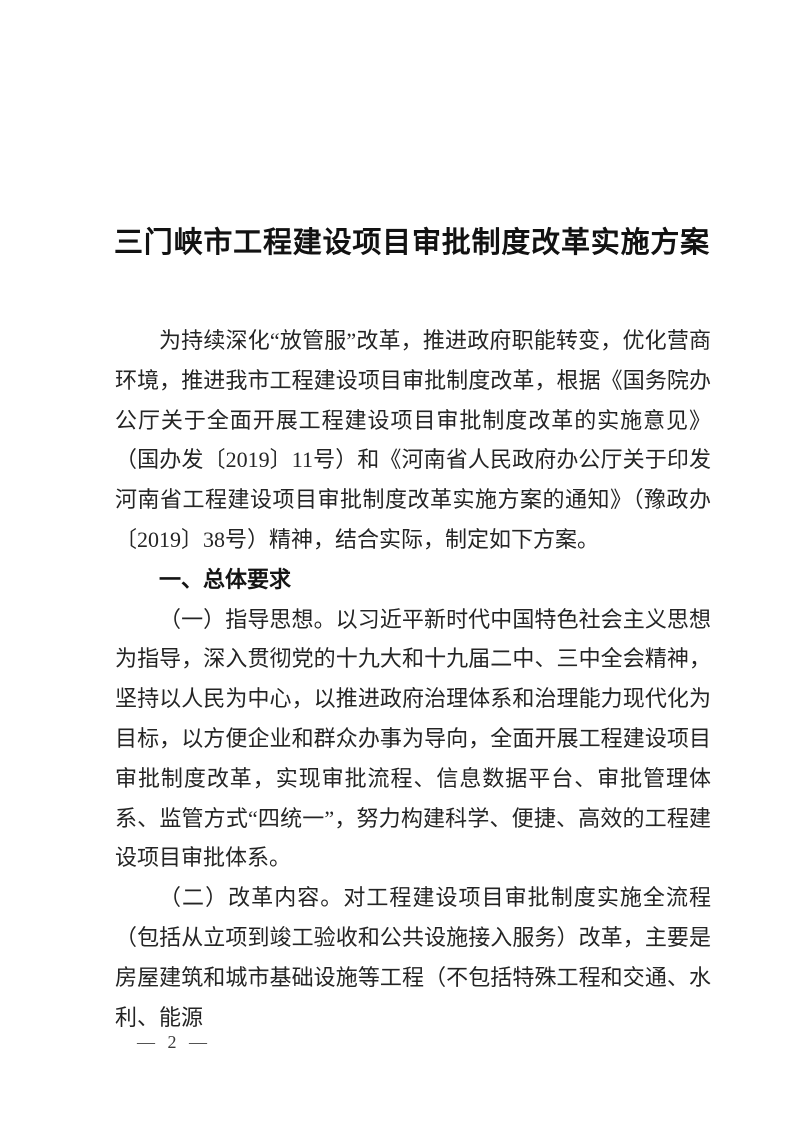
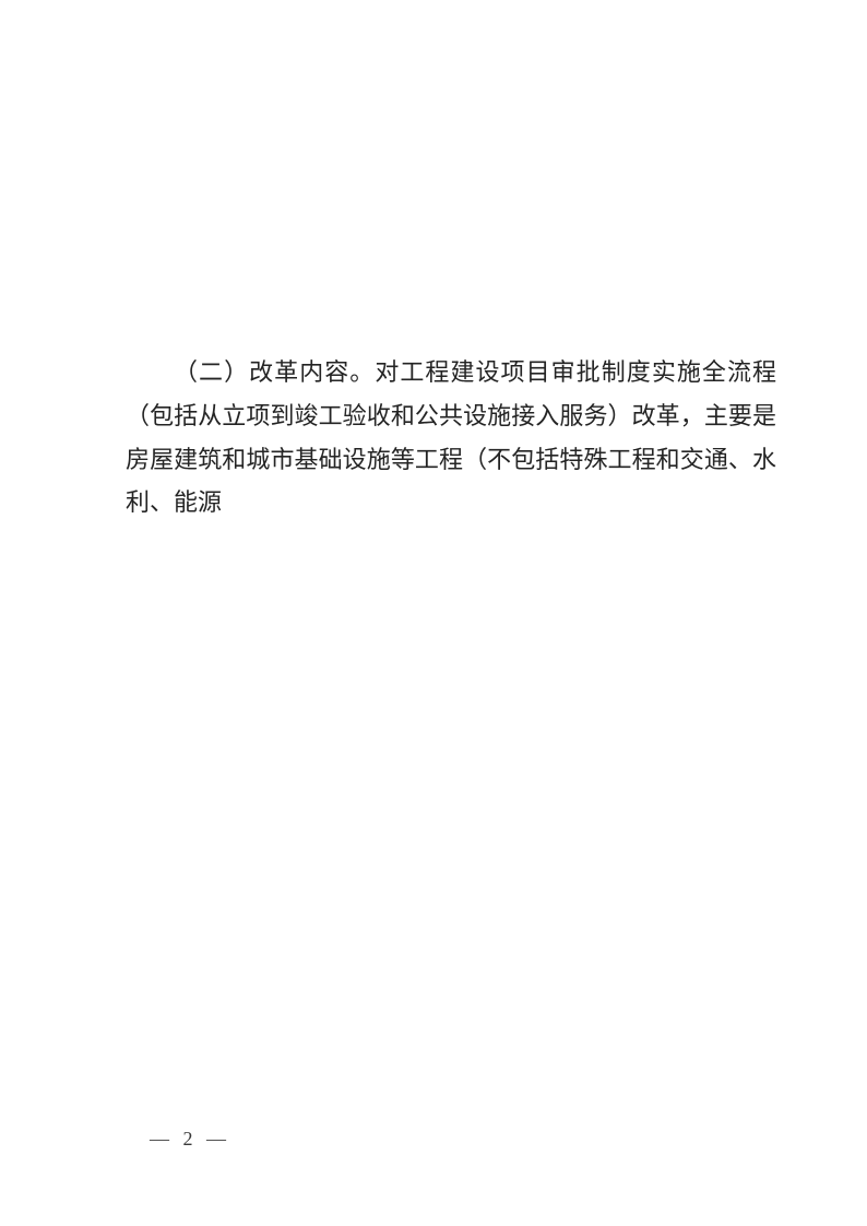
- 三门峡市工程建设项目审批制度改革实施方案
- 为持续深化“放管服”改革，推进政府职能转变，优化营商环境，推进我市工程建设项目审批制度改革，根据《国务院办公厅关于全面开展工程建设项目审批制度改革的实施意见》（国办发〔2019〕11号）和《河南省人民政府办公厅关于印发河南省工程建设项目审批制度改革实施方案的通知》（豫政办〔2019〕38号）精神，结合实际，制定如下方案。
- 一、总体要求
- （一）指导思想。以习近平新时代中国特色社会主义思想为指导，深入贯彻党的十九大和十九届二中、三中全会精神，坚持以人民为中心，以推进政府治理体系和治理能力现代化为目标，以方便企业和群众办事为导向，全面开展工程建设项目审批制度改革，实现审批流程、信息数据平台、审批管理体系、监管方式“四统一”，努力构建科学、便捷、高效的工程建设项目审批体系。
  （二）改革内容。对工程建设项目审批制度实施全流程（包括从立项到竣工验收和公共设施接入服务）改革，主要是房屋建筑和城市基础设施等工程（不包括特殊工程和交通、水利、能源
  — 2 —
